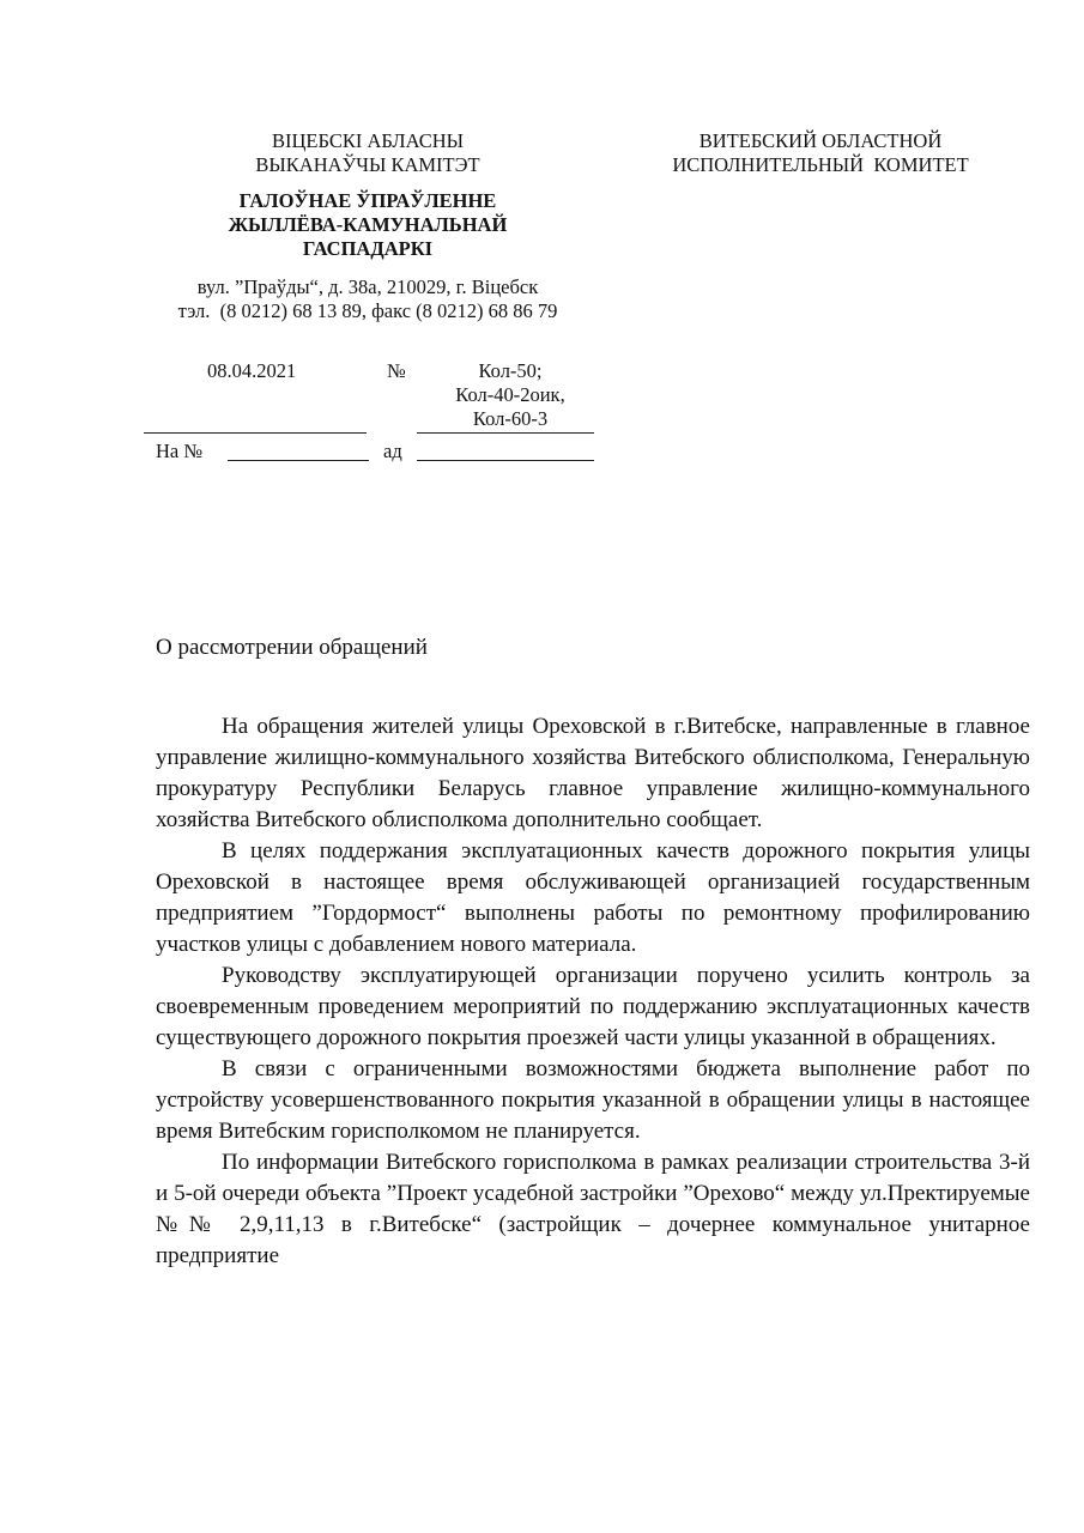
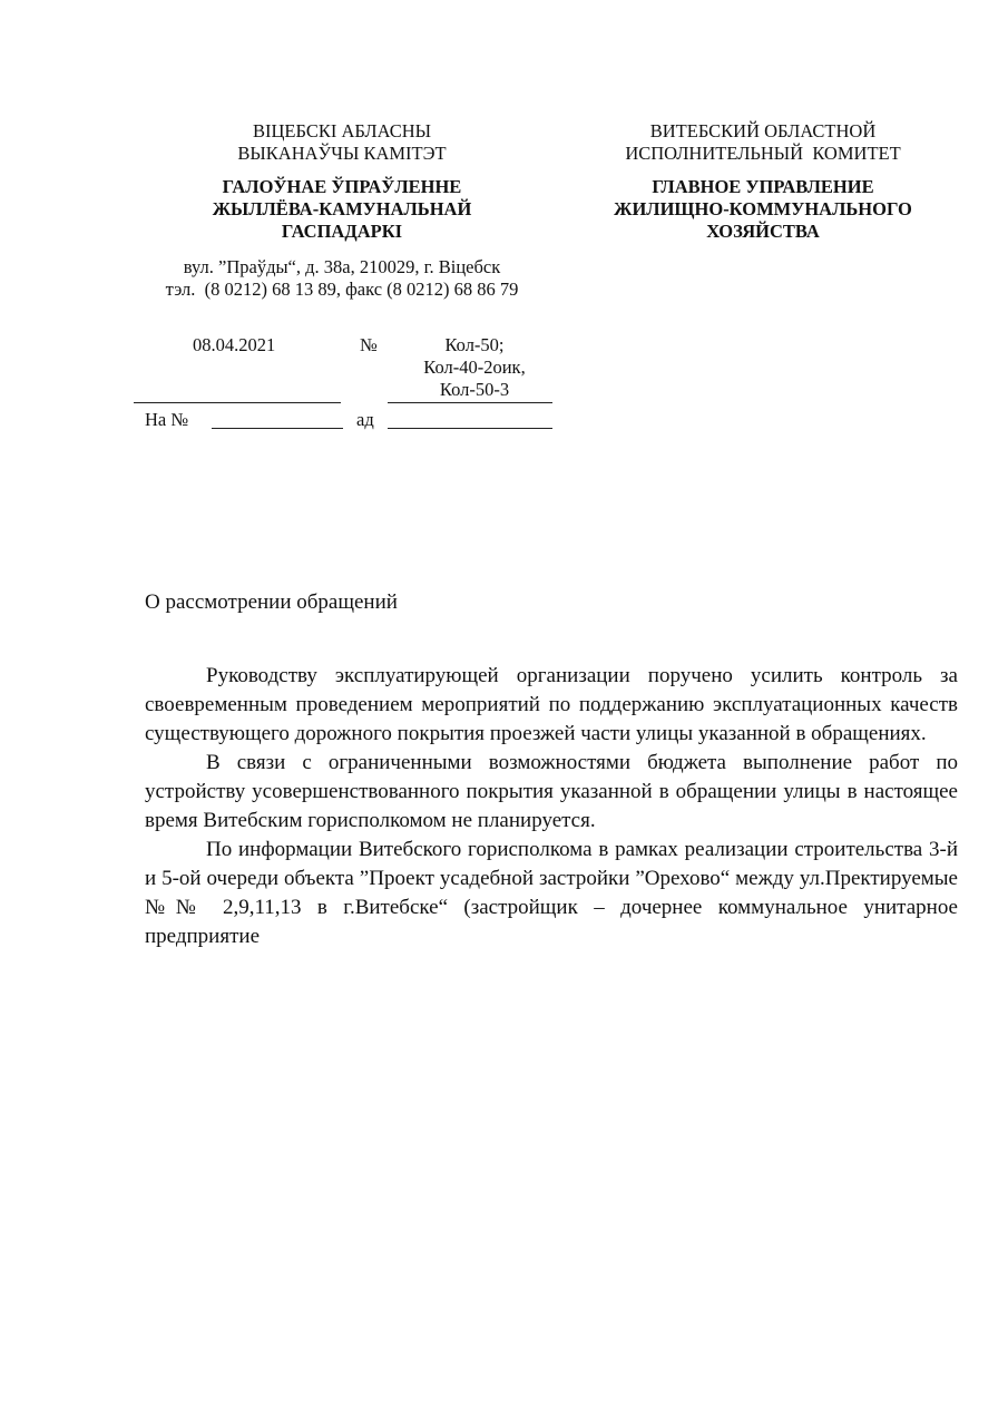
  ВІЦЕБСКІ АБЛАСНЫ
  ВЫКАНАЎЧЫ КАМІТЭТ
  ГАЛОЎНАЕ ЎПРАЎЛЕННЕ
  ЖЫЛЛЁВА-КАМУНАЛЬНАЙ
  ГАСПАДАРКІ
  вул. ”Праўды“, д. 38а, 210029, г. Віцебск
  тэл. (8 0212) 68 13 89, факс (8 0212) 68 86 79
  ВИТЕБСКИЙ ОБЛАСТНОЙ
  ИСПОЛНИТЕЛЬНЫЙ КОМИТЕТ
+ ГЛАВНОЕ УПРАВЛЕНИЕ
+ ЖИЛИЩНО-КОММУНАЛЬНОГО
+ ХОЗЯЙСТВА
  08.04.2021
  №
  Кол-50;
  Кол-40-2оик,
- Кол-60-3
+ Кол-50-3
  На №
  ад
  О рассмотрении обращений
- На обращения жителей улицы Ореховской в г.Витебске, направленные в главное управление жилищно-коммунального хозяйства Витебского облисполкома, Генеральную прокуратуру Республики Беларусь главное управление жилищно-коммунального хозяйства Витебского облисполкома дополнительно сообщает.
- В целях поддержания эксплуатационных качеств дорожного покрытия улицы Ореховской в настоящее время обслуживающей организацией государственным предприятием ”Гордормост“ выполнены работы по ремонтному профилированию участков улицы с добавлением нового материала.
  Руководству эксплуатирующей организации поручено усилить контроль за своевременным проведением мероприятий по поддержанию эксплуатационных качеств существующего дорожного покрытия проезжей части улицы указанной в обращениях.
  В связи с ограниченными возможностями бюджета выполнение работ по устройству усовершенствованного покрытия указанной в обращении улицы в настоящее время Витебским горисполкомом не планируется.
  По информации Витебского горисполкома в рамках реализации строительства 3-й и 5-ой очереди объекта ”Проект усадебной застройки ”Орехово“ между ул.Пректируемые №№ 2,9,11,13 в г.Витебске“ (застройщик – дочернее коммунальное унитарное предприятие
